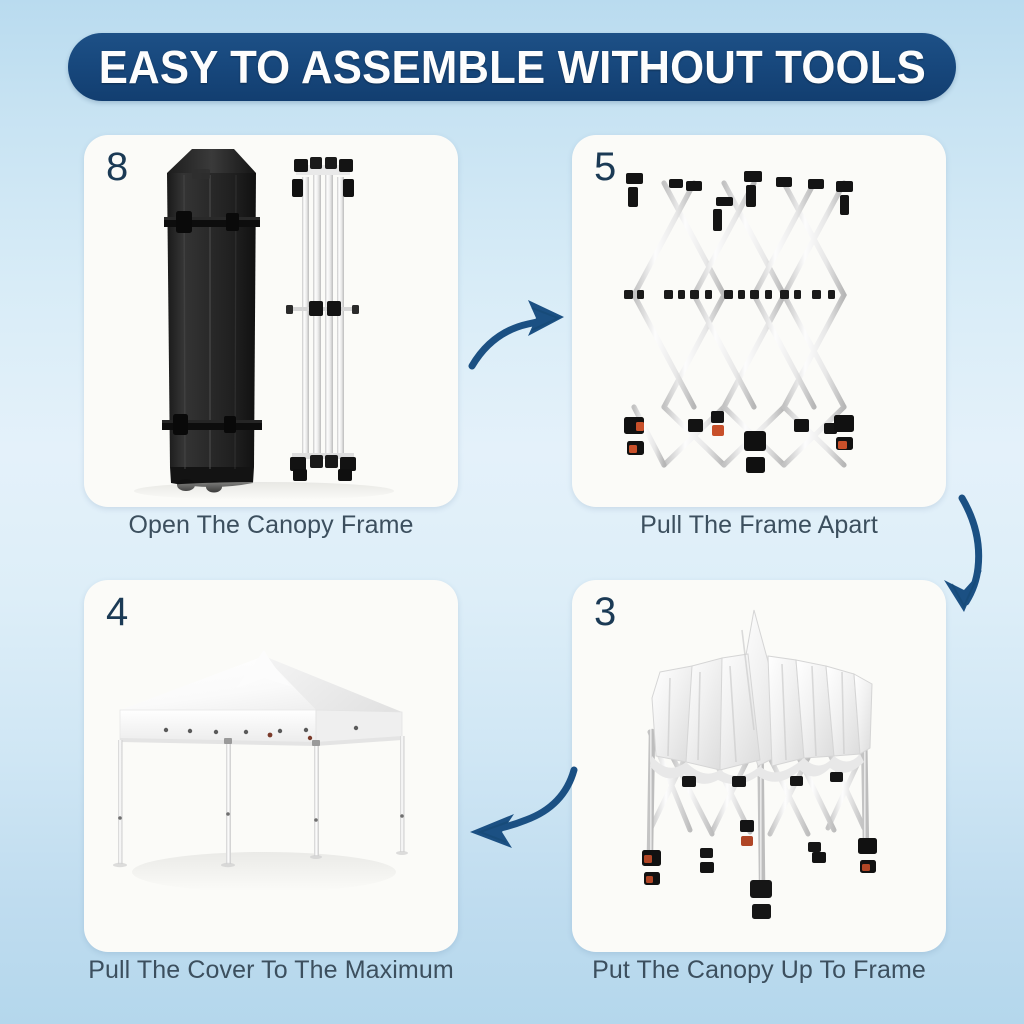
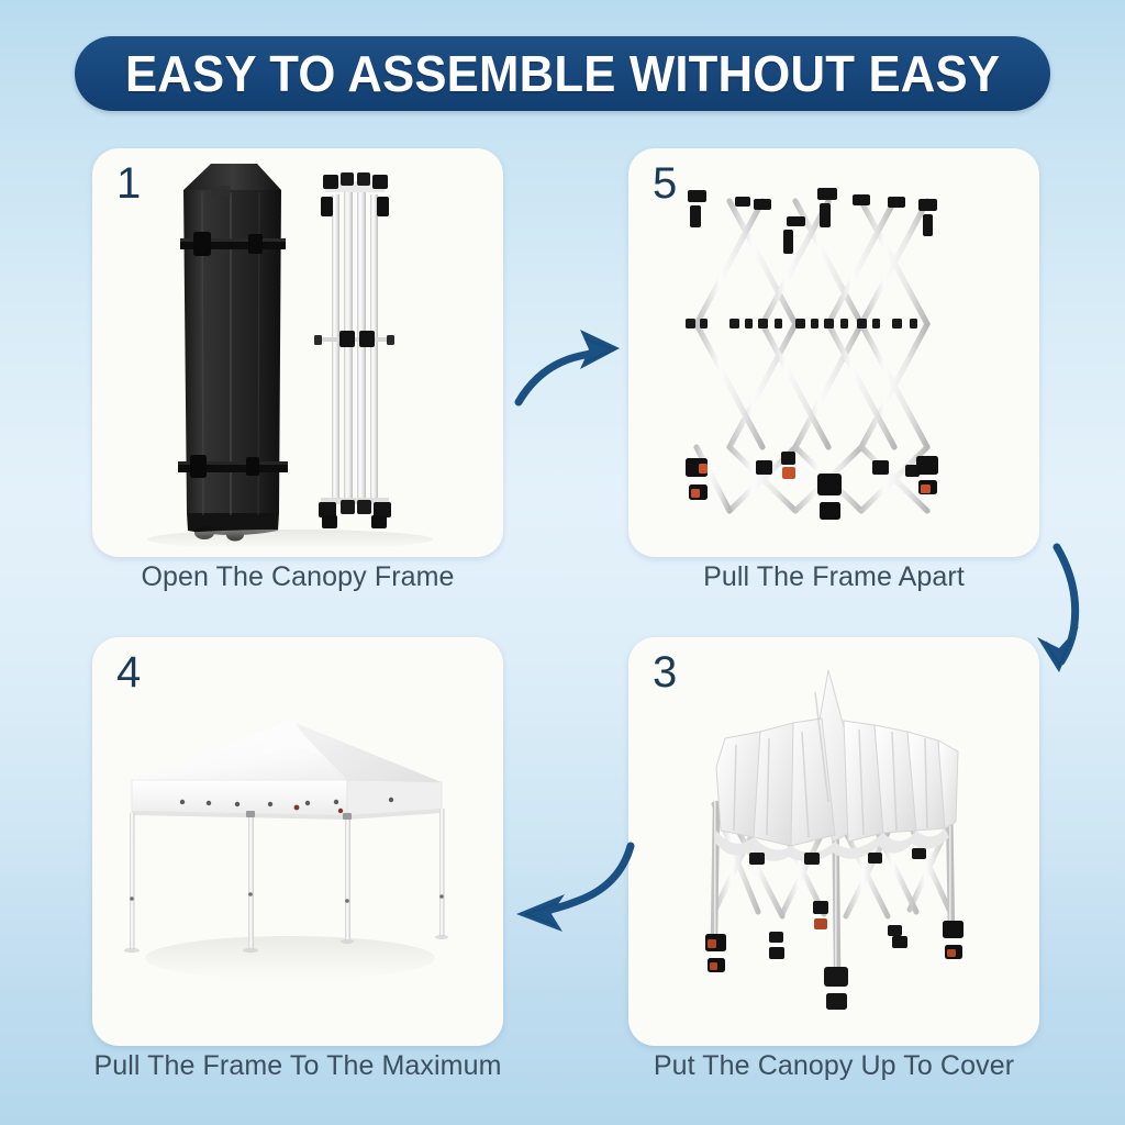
- EASY TO ASSEMBLE WITHOUT TOOLS
+ EASY TO ASSEMBLE WITHOUT EASY
- 8
+ 1
  Open The Canopy Frame
  5
  Pull The Frame Apart
  3
- Put The Canopy Up To Frame
+ Put The Canopy Up To Cover
  4
- Pull The Cover To The Maximum
+ Pull The Frame To The Maximum
